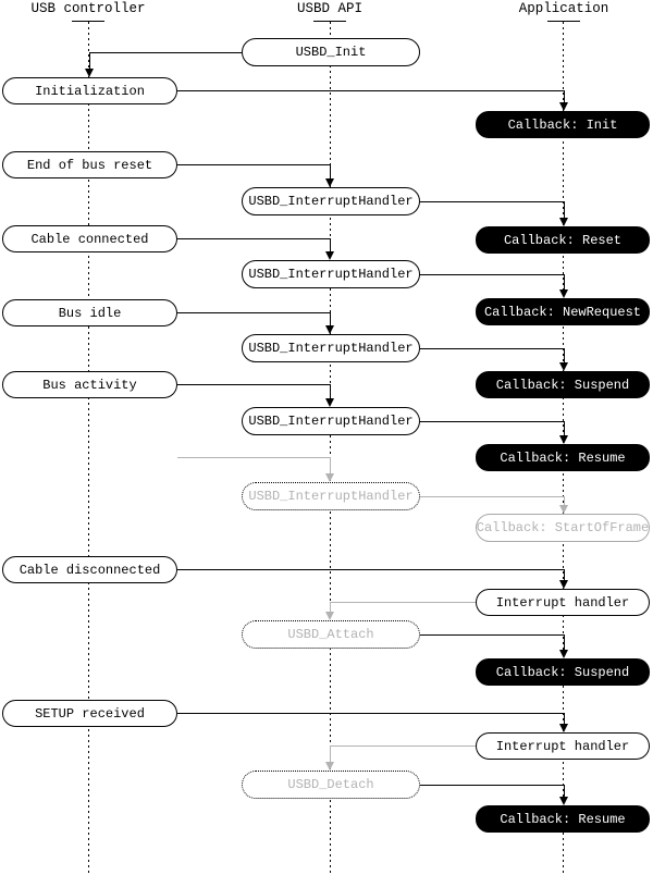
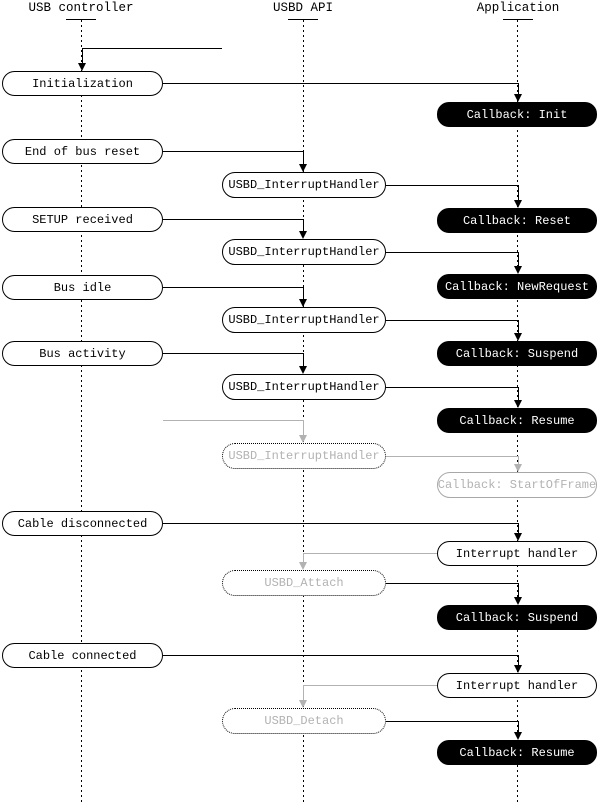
  USB controller
  USBD API
  Application
- USBD_Init
  Initialization
  Callback: Init
  End of bus reset
  USBD_InterruptHandler
- Cable connected
+ SETUP received
  Callback: Reset
  USBD_InterruptHandler
  Bus idle
  Callback: NewRequest
  USBD_InterruptHandler
  Bus activity
  Callback: Suspend
  USBD_InterruptHandler
  Callback: Resume
  USBD_InterruptHandler
  Callback: StartOfFrame
  Cable disconnected
  Interrupt handler
  USBD_Attach
  Callback: Suspend
- SETUP received
+ Cable connected
  Interrupt handler
  USBD_Detach
  Callback: Resume
